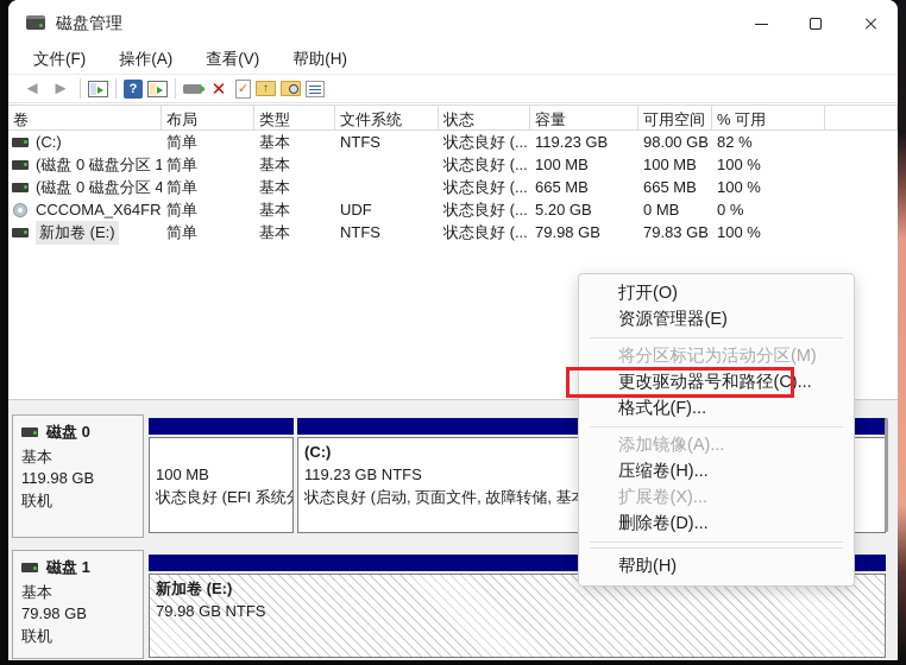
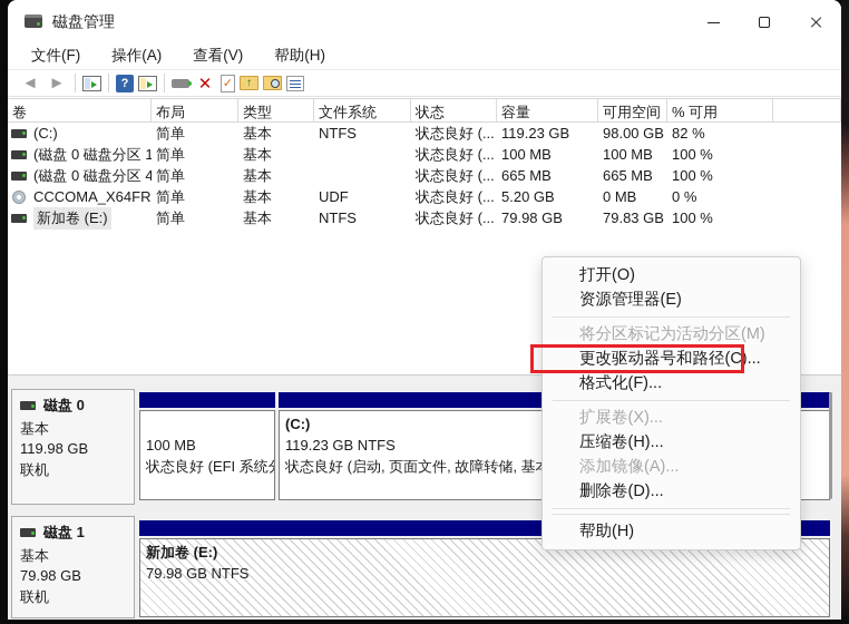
  磁盘管理
  文件(F)
  操作(A)
  查看(V)
  帮助(H)
  ◄
  ►
  ?
  ✕
  ✓
  ↑
  卷
  布局
  类型
  文件系统
  状态
  容量
  可用空间
  % 可用
  (C:)
  简单
  基本
  NTFS
  状态良好 (...
  119.23 GB
  98.00 GB
  82 %
  (磁盘 0 磁盘分区 1
  简单
  基本
  状态良好 (...
  100 MB
  100 MB
  100 %
  (磁盘 0 磁盘分区 4
  简单
  基本
  状态良好 (...
  665 MB
  665 MB
  100 %
  CCCOMA_X64FR
  简单
  基本
  UDF
  状态良好 (...
  5.20 GB
  0 MB
  0 %
  新加卷 (E:)
  简单
  基本
  NTFS
  状态良好 (...
  79.98 GB
  79.83 GB
  100 %
  磁盘 0
  基本
  119.98 GB
  联机
  100 MB
  状态良好 (EFI 系统
  (C:)
  119.23 GB NTFS
  状态良好 (启动, 页面文件, 故障转储, 基
  磁盘 1
  基本
  79.98 GB
  联机
  新加卷 (E:)
  79.98 GB NTFS
  打开(O)
  资源管理器(E)
  将分区标记为活动分区(M)
  更改驱动器号和路径(C)...
  格式化(F)...
- 添加镜像(A)...
+ 扩展卷(X)...
  压缩卷(H)...
- 扩展卷(X)...
+ 添加镜像(A)...
  删除卷(D)...
  帮助(H)
